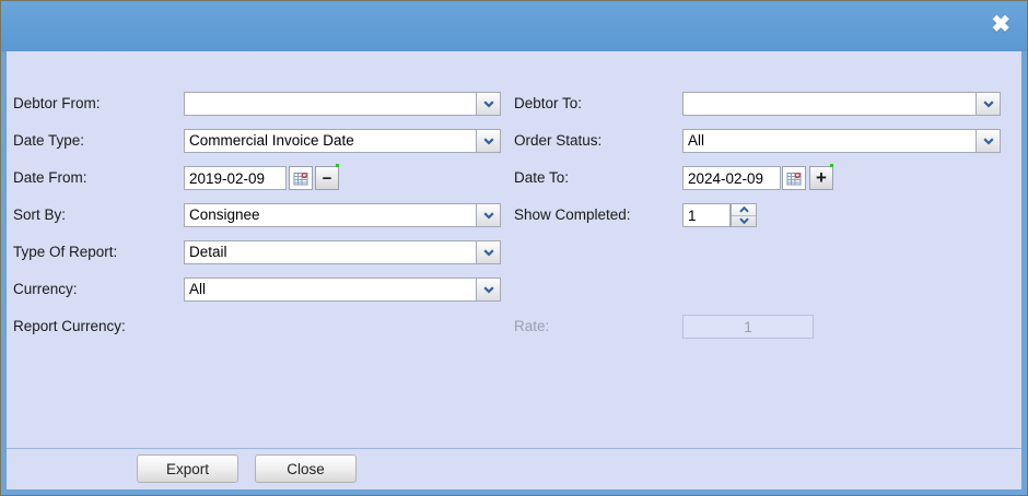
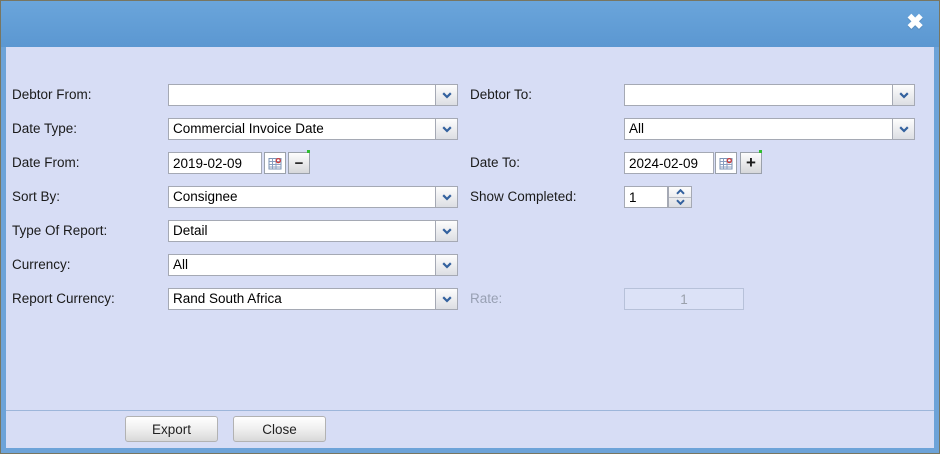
  ✖
  Debtor From:
  Debtor To:
  Date Type:
  Commercial Invoice Date
- Order Status:
  All
  Date From:
  2019-02-09
  −
  Date To:
  2024-02-09
  +
  Sort By:
  Consignee
  Show Completed:
  1
  Type Of Report:
  Detail
  Currency:
  All
  Report Currency:
+ Rand South Africa
  Rate:
  1
  Export
  Close
